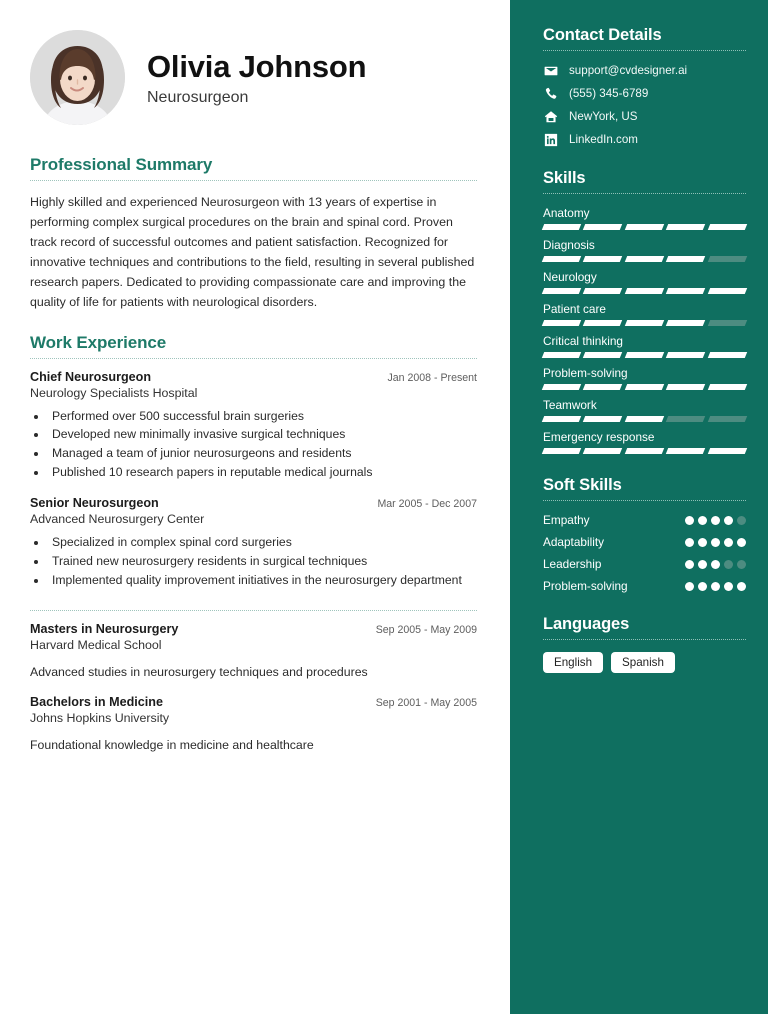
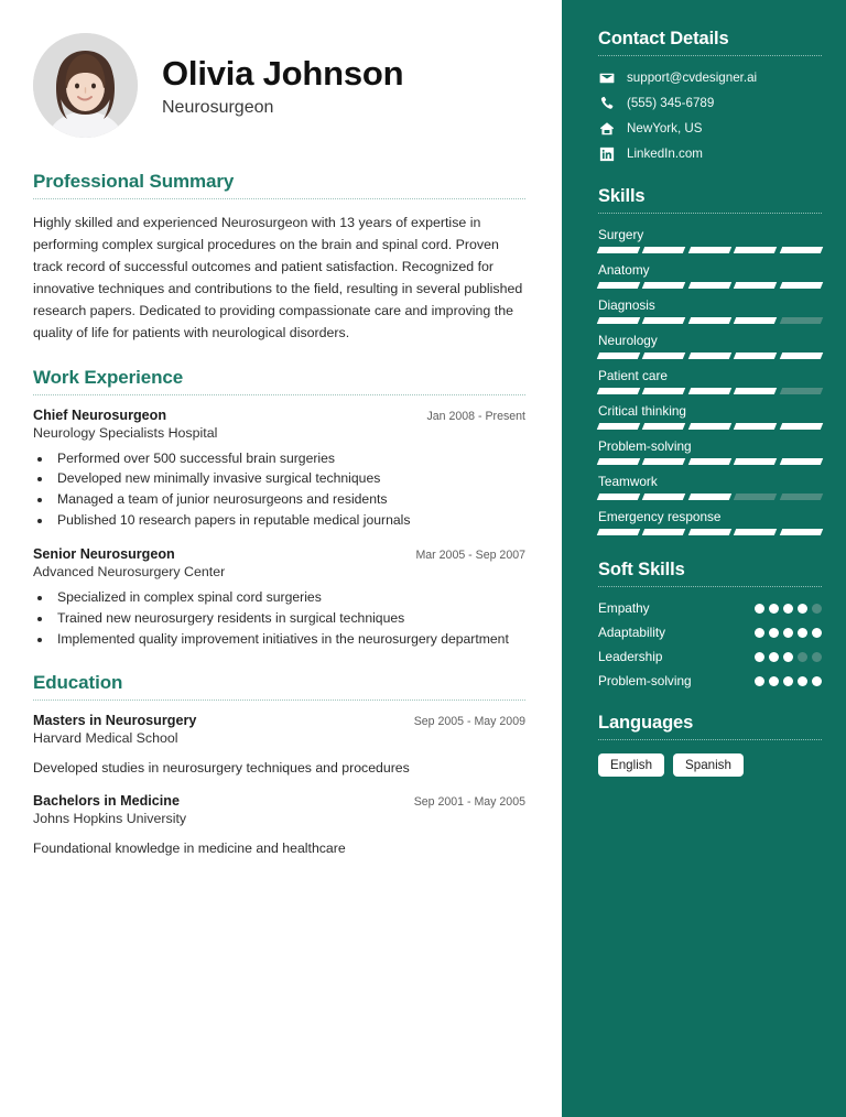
  Olivia Johnson
  Neurosurgeon
  Professional Summary
  Highly skilled and experienced Neurosurgeon with 13 years of expertise in performing complex surgical procedures on the brain and spinal cord. Proven track record of successful outcomes and patient satisfaction. Recognized for innovative techniques and contributions to the field, resulting in several published research papers. Dedicated to providing compassionate care and improving the quality of life for patients with neurological disorders.
  Work Experience
  Chief Neurosurgeon
  Jan 2008 - Present
  Neurology Specialists Hospital
  Performed over 500 successful brain surgeries
  Developed new minimally invasive surgical techniques
  Managed a team of junior neurosurgeons and residents
  Published 10 research papers in reputable medical journals
  Senior Neurosurgeon
- Mar 2005 - Dec 2007
+ Mar 2005 - Sep 2007
  Advanced Neurosurgery Center
  Specialized in complex spinal cord surgeries
  Trained new neurosurgery residents in surgical techniques
  Implemented quality improvement initiatives in the neurosurgery department
+ Education
  Masters in Neurosurgery
  Sep 2005 - May 2009
  Harvard Medical School
- Advanced studies in neurosurgery techniques and procedures
+ Developed studies in neurosurgery techniques and procedures
  Bachelors in Medicine
  Sep 2001 - May 2005
  Johns Hopkins University
  Foundational knowledge in medicine and healthcare
  Contact Details
  support@cvdesigner.ai
  (555) 345-6789
  NewYork, US
  LinkedIn.com
  Skills
+ Surgery
  Anatomy
  Diagnosis
  Neurology
  Patient care
  Critical thinking
  Problem-solving
  Teamwork
  Emergency response
  Soft Skills
  Empathy
  Adaptability
  Leadership
  Problem-solving
  Languages
  English
  Spanish
